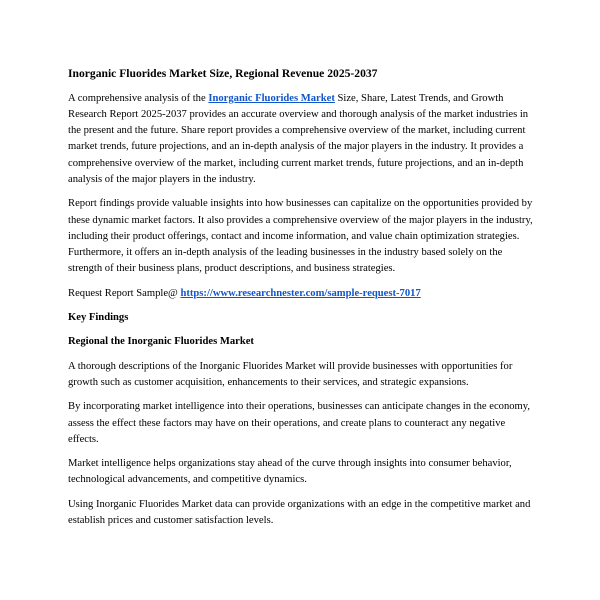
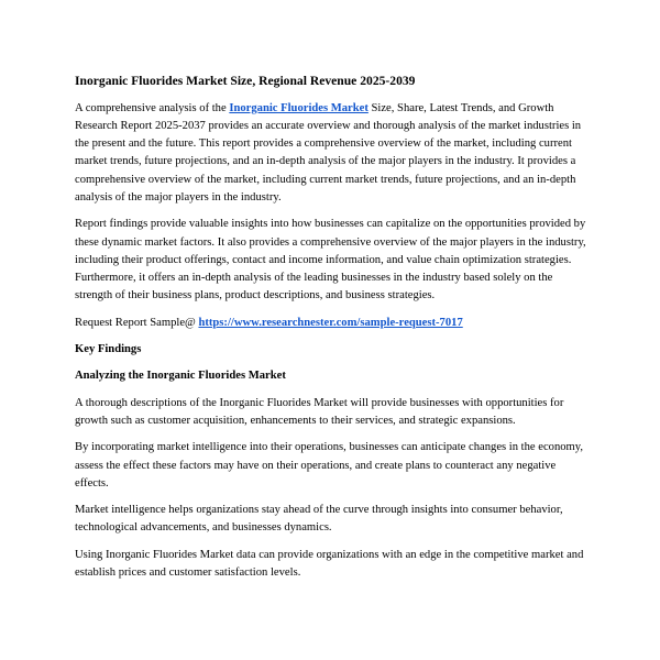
- Inorganic Fluorides Market Size, Regional Revenue 2025-2037
+ Inorganic Fluorides Market Size, Regional Revenue 2025-2039
- A comprehensive analysis of the Inorganic Fluorides Market Size, Share, Latest Trends, and Growth Research Report 2025-2037 provides an accurate overview and thorough analysis of the market industries in the present and the future. Share report provides a comprehensive overview of the market, including current market trends, future projections, and an in-depth analysis of the major players in the industry. It provides a comprehensive overview of the market, including current market trends, future projections, and an in-depth analysis of the major players in the industry.
+ A comprehensive analysis of the Inorganic Fluorides Market Size, Share, Latest Trends, and Growth Research Report 2025-2037 provides an accurate overview and thorough analysis of the market industries in the present and the future. This report provides a comprehensive overview of the market, including current market trends, future projections, and an in-depth analysis of the major players in the industry. It provides a comprehensive overview of the market, including current market trends, future projections, and an in-depth analysis of the major players in the industry.
  Report findings provide valuable insights into how businesses can capitalize on the opportunities provided by these dynamic market factors. It also provides a comprehensive overview of the major players in the industry, including their product offerings, contact and income information, and value chain optimization strategies. Furthermore, it offers an in-depth analysis of the leading businesses in the industry based solely on the strength of their business plans, product descriptions, and business strategies.
  Request Report Sample@ https://www.researchnester.com/sample-request-7017
  Key Findings
- Regional the Inorganic Fluorides Market
+ Analyzing the Inorganic Fluorides Market
  A thorough descriptions of the Inorganic Fluorides Market will provide businesses with opportunities for growth such as customer acquisition, enhancements to their services, and strategic expansions.
  By incorporating market intelligence into their operations, businesses can anticipate changes in the economy, assess the effect these factors may have on their operations, and create plans to counteract any negative effects.
- Market intelligence helps organizations stay ahead of the curve through insights into consumer behavior, technological advancements, and competitive dynamics.
+ Market intelligence helps organizations stay ahead of the curve through insights into consumer behavior, technological advancements, and businesses dynamics.
  Using Inorganic Fluorides Market data can provide organizations with an edge in the competitive market and establish prices and customer satisfaction levels.
